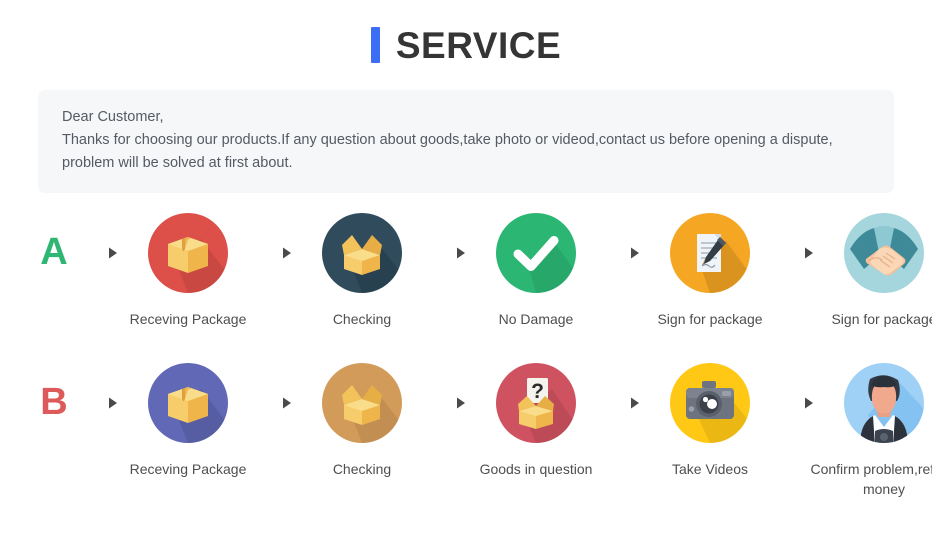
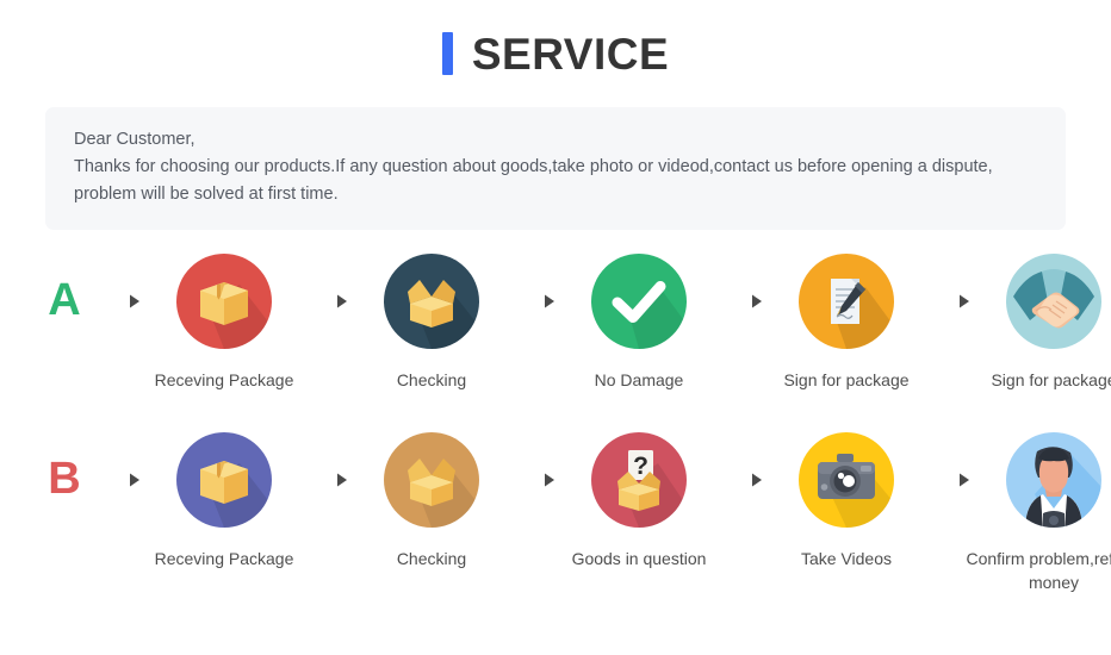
  SERVICE
  Dear Customer,
  Thanks for choosing our products.If any question about goods,take photo or videod,contact us before opening a dispute,
- problem will be solved at first about.
+ problem will be solved at first time.
  A
  Receving Package
  Checking
  No Damage
  Sign for package
  Sign for packag
  B
  Receving Package
  Checking
  ?
  Goods in question
  Take Videos
  Confirm problem,re money
